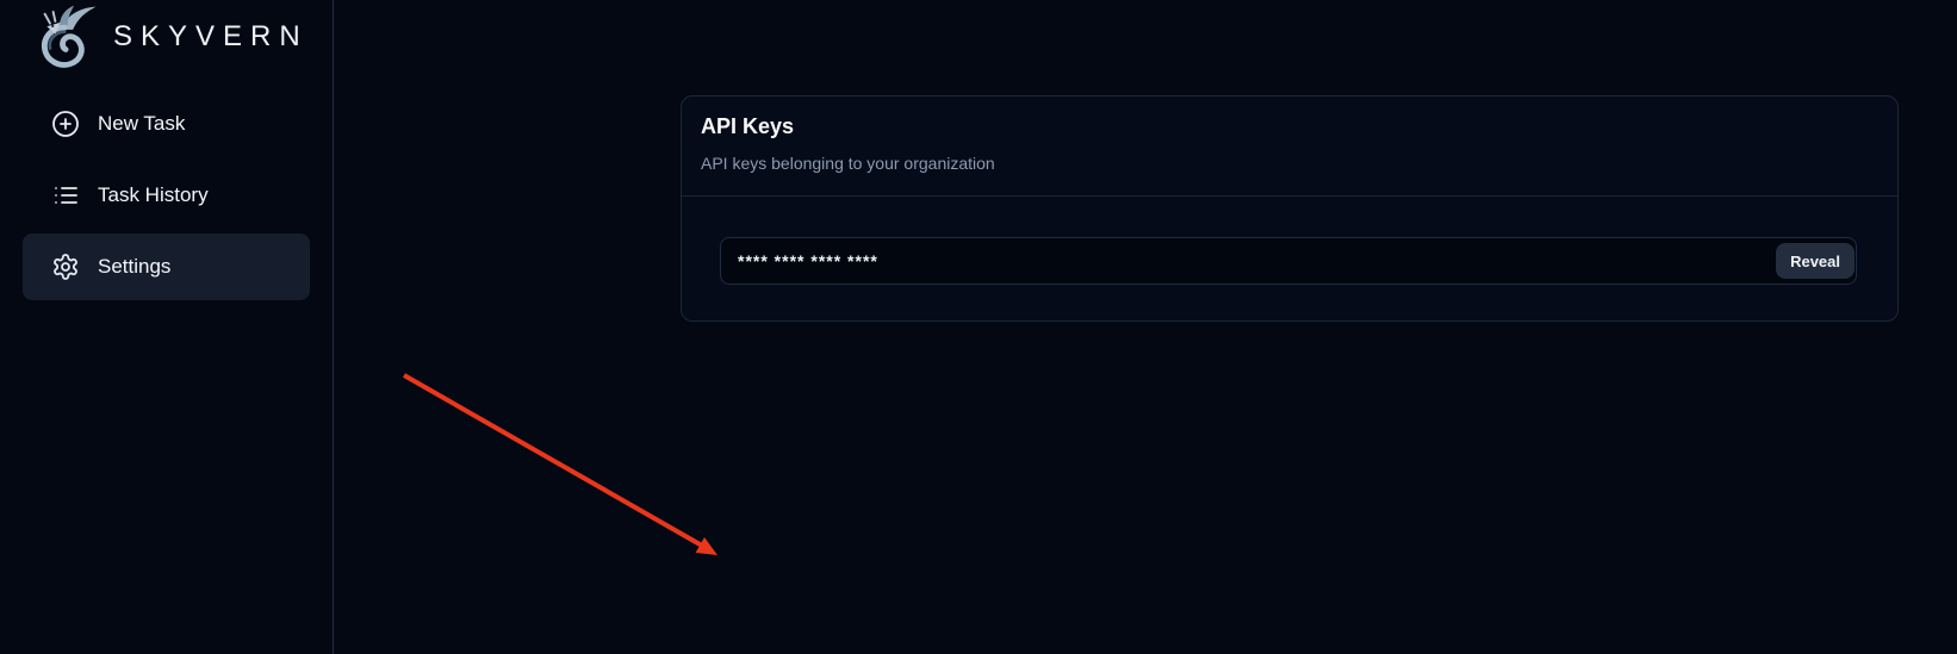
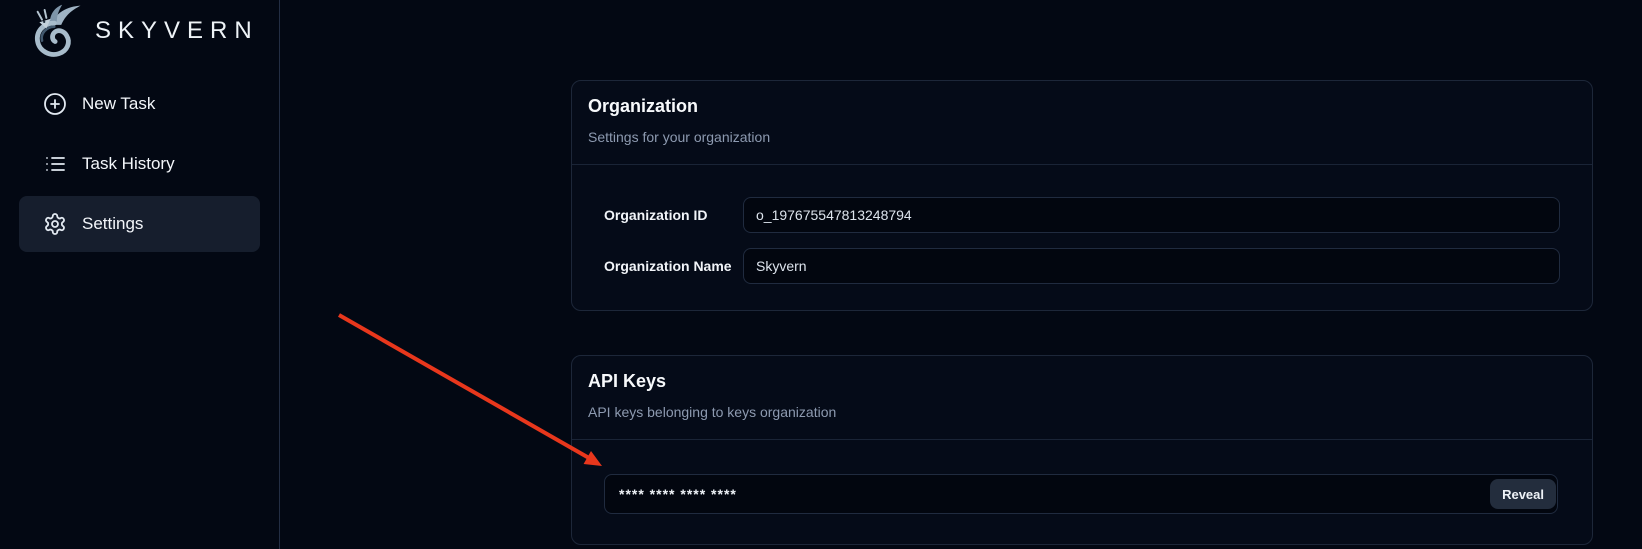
  SKYVERN
  New Task
  Task History
  Settings
+ Organization
+ Settings for your organization
+ Organization ID
+ o_197675547813248794
+ Organization Name
+ Skyvern
  API Keys
- API keys belonging to your organization
+ API keys belonging to keys organization
  **** **** **** ****
  Reveal
